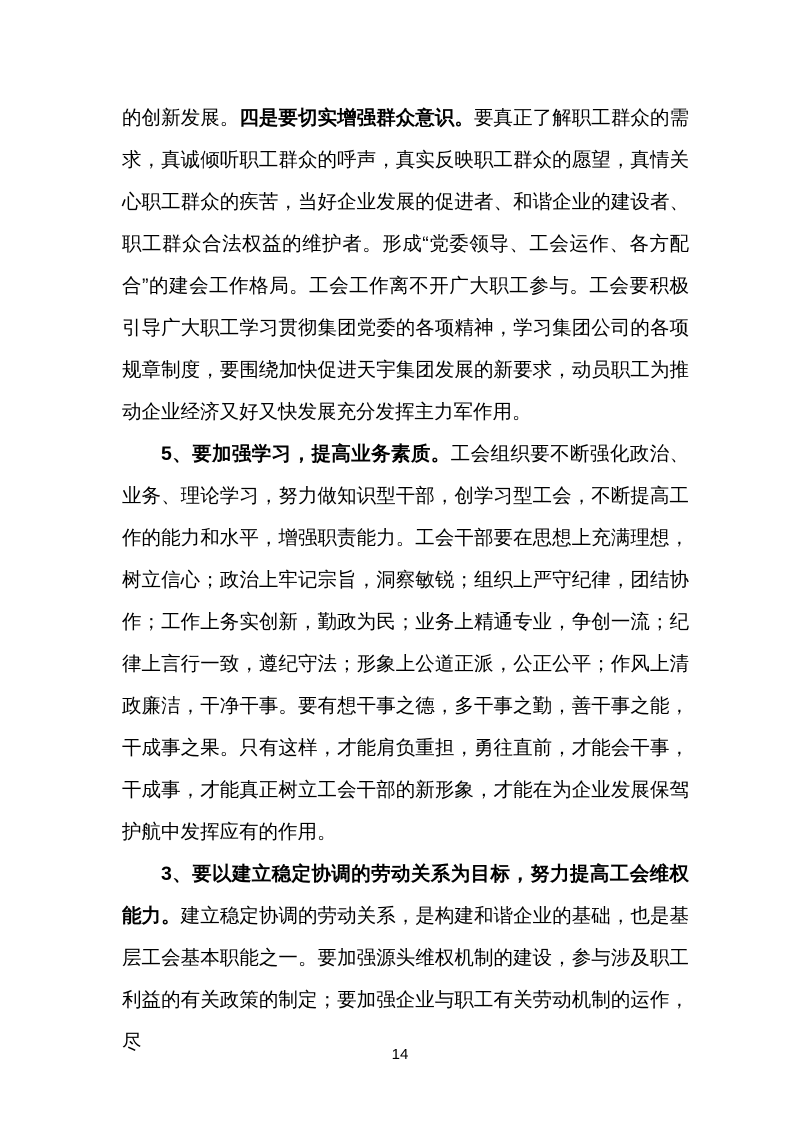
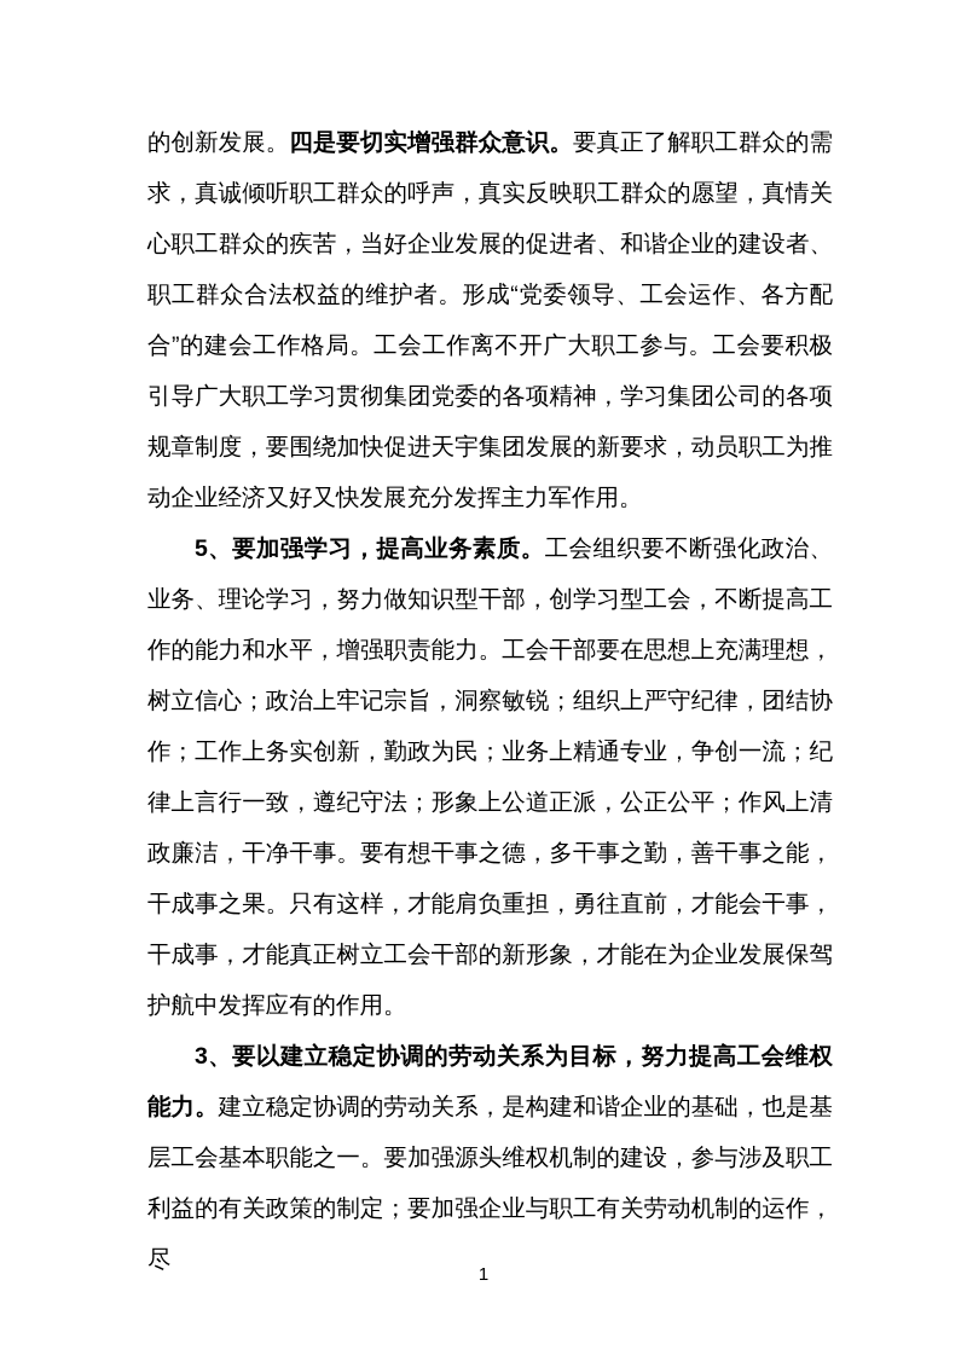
  的创新发展。四是要切实增强群众意识。要真正了解职工群众的需求，真诚倾听职工群众的呼声，真实反映职工群众的愿望，真情关心职工群众的疾苦，当好企业发展的促进者、和谐企业的建设者、职工群众合法权益的维护者。形成“党委领导、工会运作、各方配合”的建会工作格局。工会工作离不开广大职工参与。工会要积极引导广大职工学习贯彻集团党委的各项精神，学习集团公司的各项规章制度，要围绕加快促进天宇集团发展的新要求，动员职工为推动企业经济又好又快发展充分发挥主力军作用。
  5、要加强学习，提高业务素质。工会组织要不断强化政治、业务、理论学习，努力做知识型干部，创学习型工会，不断提高工作的能力和水平，增强职责能力。工会干部要在思想上充满理想，树立信心；政治上牢记宗旨，洞察敏锐；组织上严守纪律，团结协作；工作上务实创新，勤政为民；业务上精通专业，争创一流；纪律上言行一致，遵纪守法；形象上公道正派，公正公平；作风上清政廉洁，干净干事。要有想干事之德，多干事之勤，善干事之能，干成事之果。只有这样，才能肩负重担，勇往直前，才能会干事，干成事，才能真正树立工会干部的新形象，才能在为企业发展保驾护航中发挥应有的作用。
  3、要以建立稳定协调的劳动关系为目标，努力提高工会维权能力。建立稳定协调的劳动关系，是构建和谐企业的基础，也是基层工会基本职能之一。要加强源头维权机制的建设，参与涉及职工利益的有关政策的制定；要加强企业与职工有关劳动机制的运作，尽
- 14
+ 1
